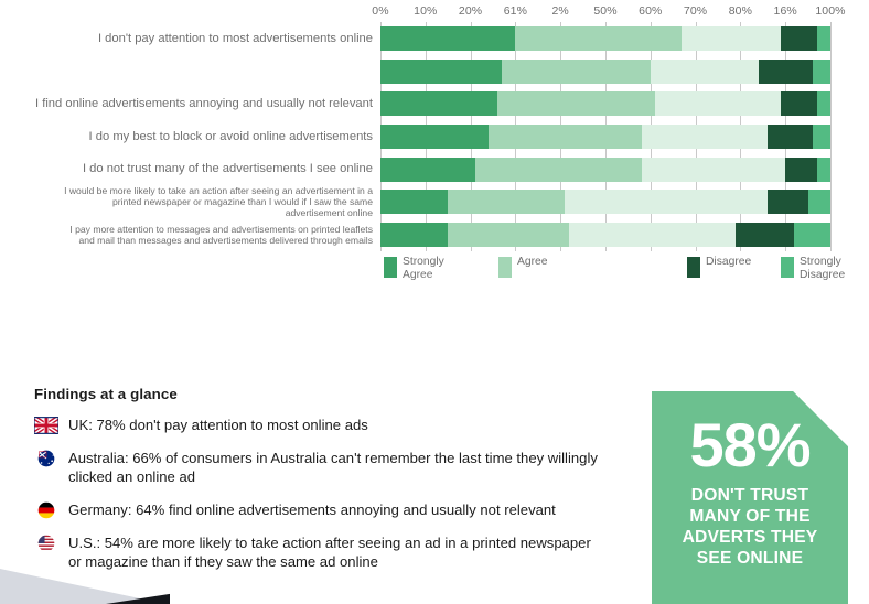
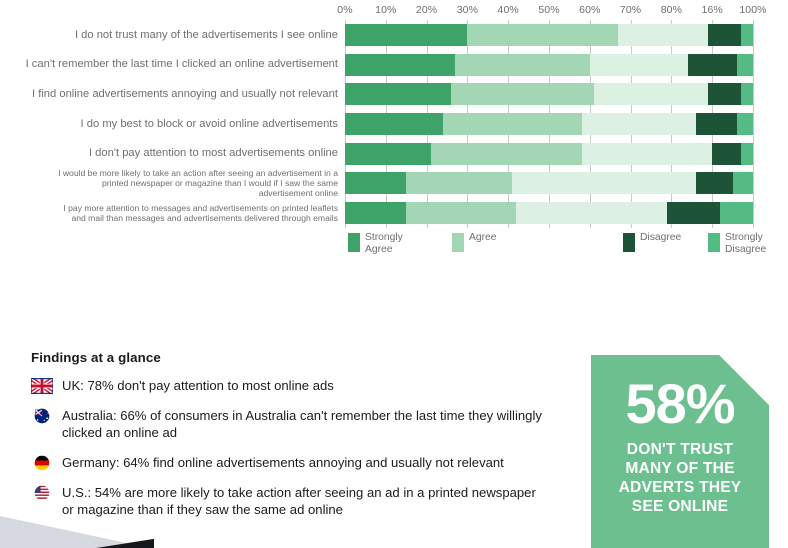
  0%
  10%
  20%
- 61%
+ 30%
- 2%
+ 40%
  50%
  60%
  70%
  80%
  16%
  100%
- I don't pay attention to most advertisements online
+ I do not trust many of the advertisements I see online
+ I can't remember the last time I clicked an online advertisement
  I find online advertisements annoying and usually not relevant
  I do my best to block or avoid online advertisements
- I do not trust many of the advertisements I see online
+ I don't pay attention to most advertisements online
  I would be more likely to take an action after seeing an advertisement in a printed newspaper or magazine than I would if I saw the same advertisement online
  I pay more attention to messages and advertisements on printed leaflets and mail than messages and advertisements delivered through emails
  Strongly
  Agree
  Agree
  Disagree
  Strongly
  Disagree
  Findings at a glance
  UK: 78% don't pay attention to most online ads
  Australia: 66% of consumers in Australia can't remember the last time they willingly clicked an online ad
  Germany: 64% find online advertisements annoying and usually not relevant
  U.S.: 54% are more likely to take action after seeing an ad in a printed newspaper or magazine than if they saw the same ad online
  58%
  DON'T TRUST
  MANY OF THE
  ADVERTS THEY
  SEE ONLINE
